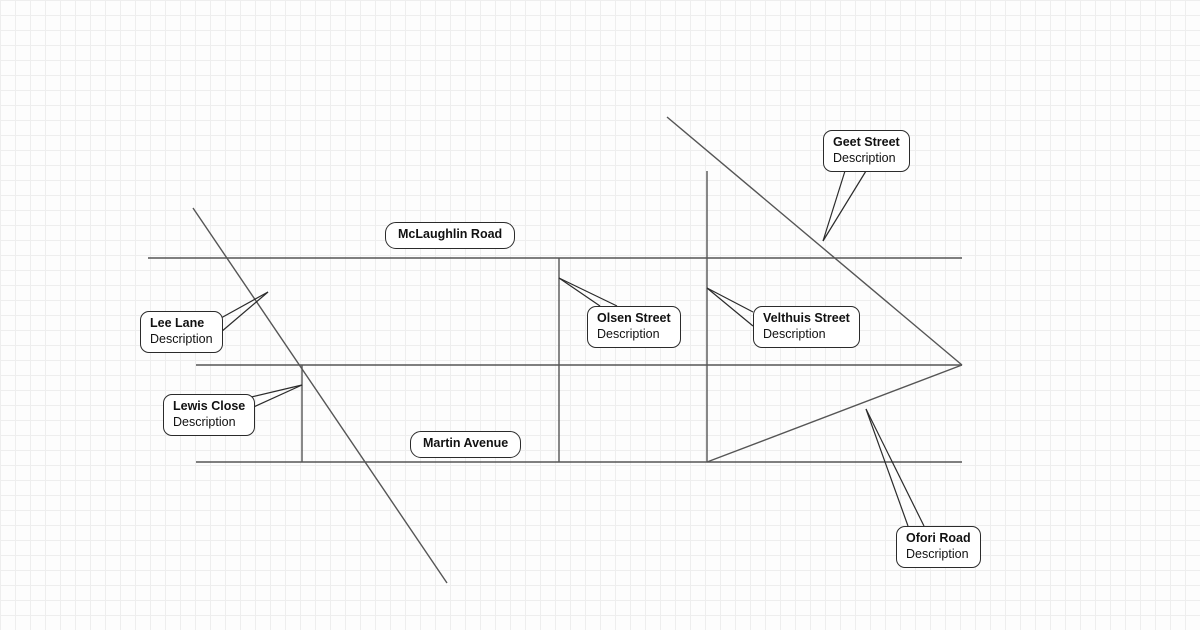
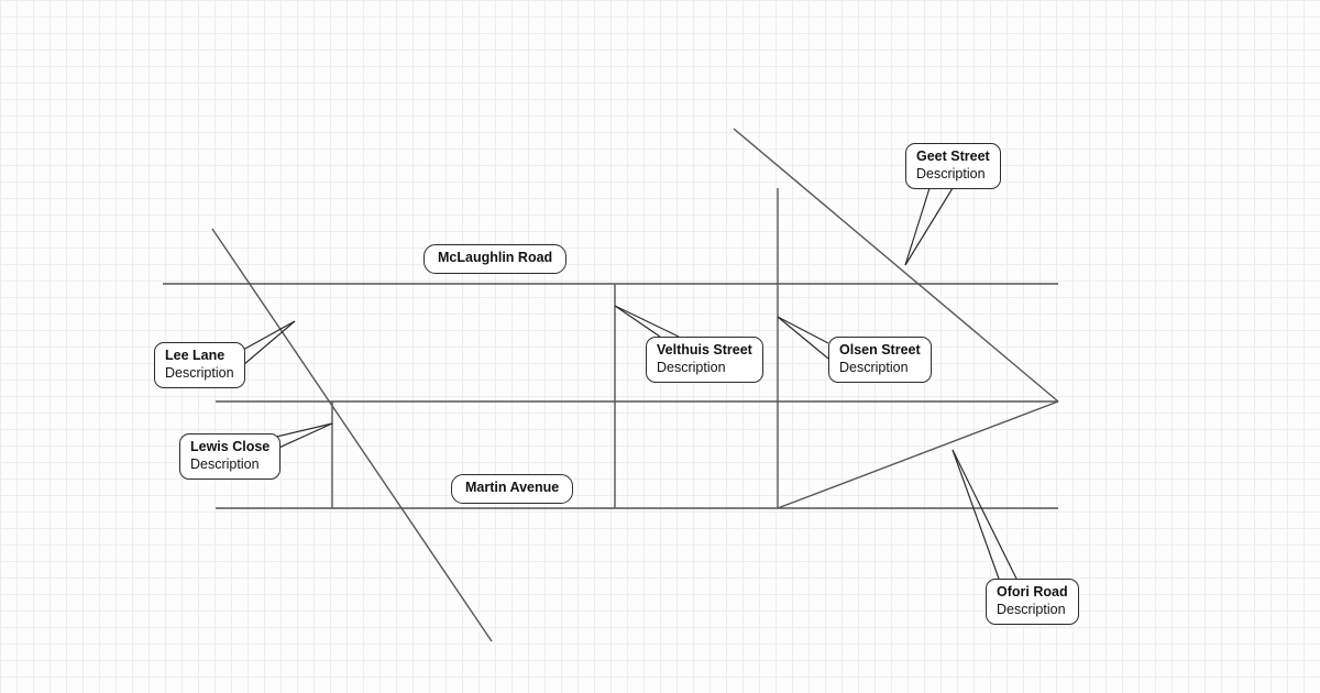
  McLaughlin Road
  Martin Avenue
  Geet Street
  Description
  Lee Lane
  Description
- Olsen Street
+ Velthuis Street
  Description
- Velthuis Street
+ Olsen Street
  Description
  Lewis Close
  Description
  Ofori Road
  Description
